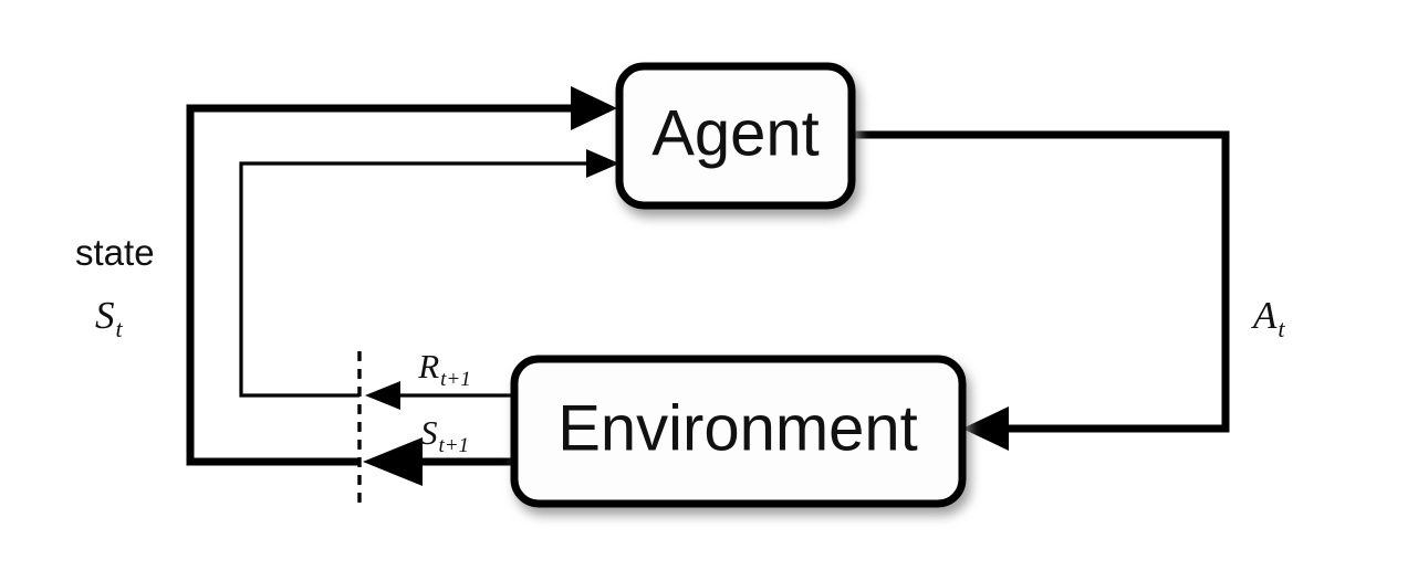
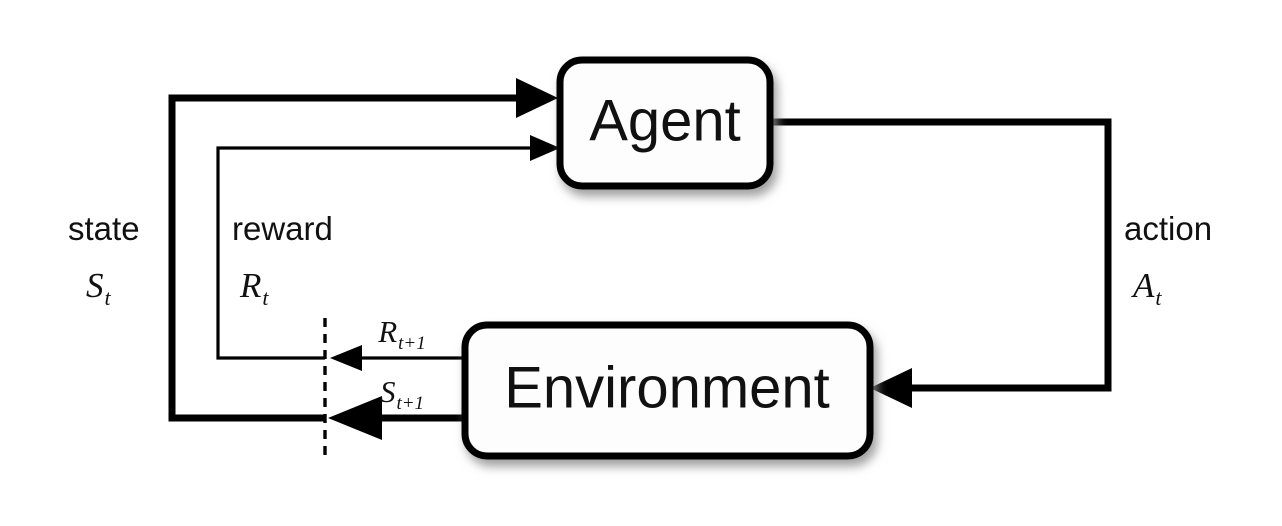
  Agent
  Environment
  state
  St
+ reward
+ Rt
+ action
  At
  Rt+1
  St+1
